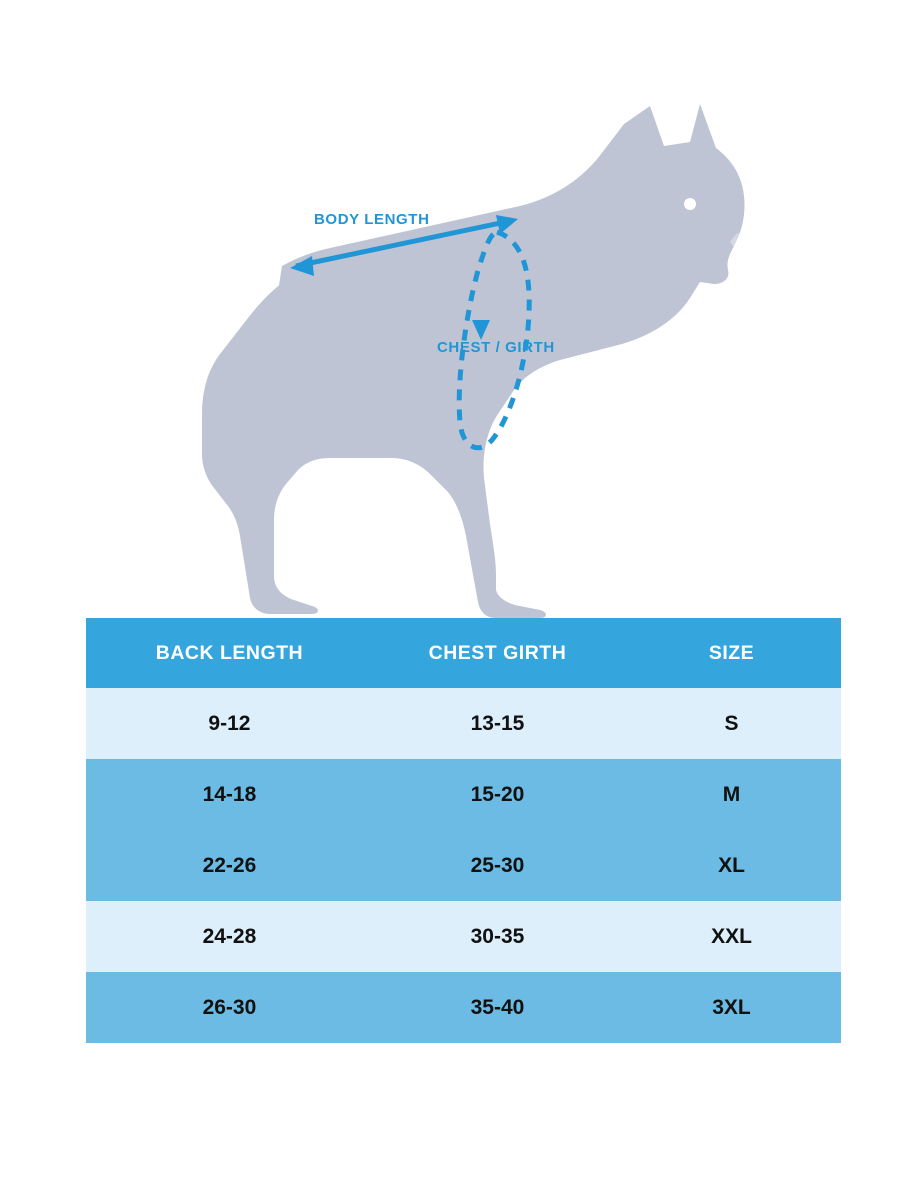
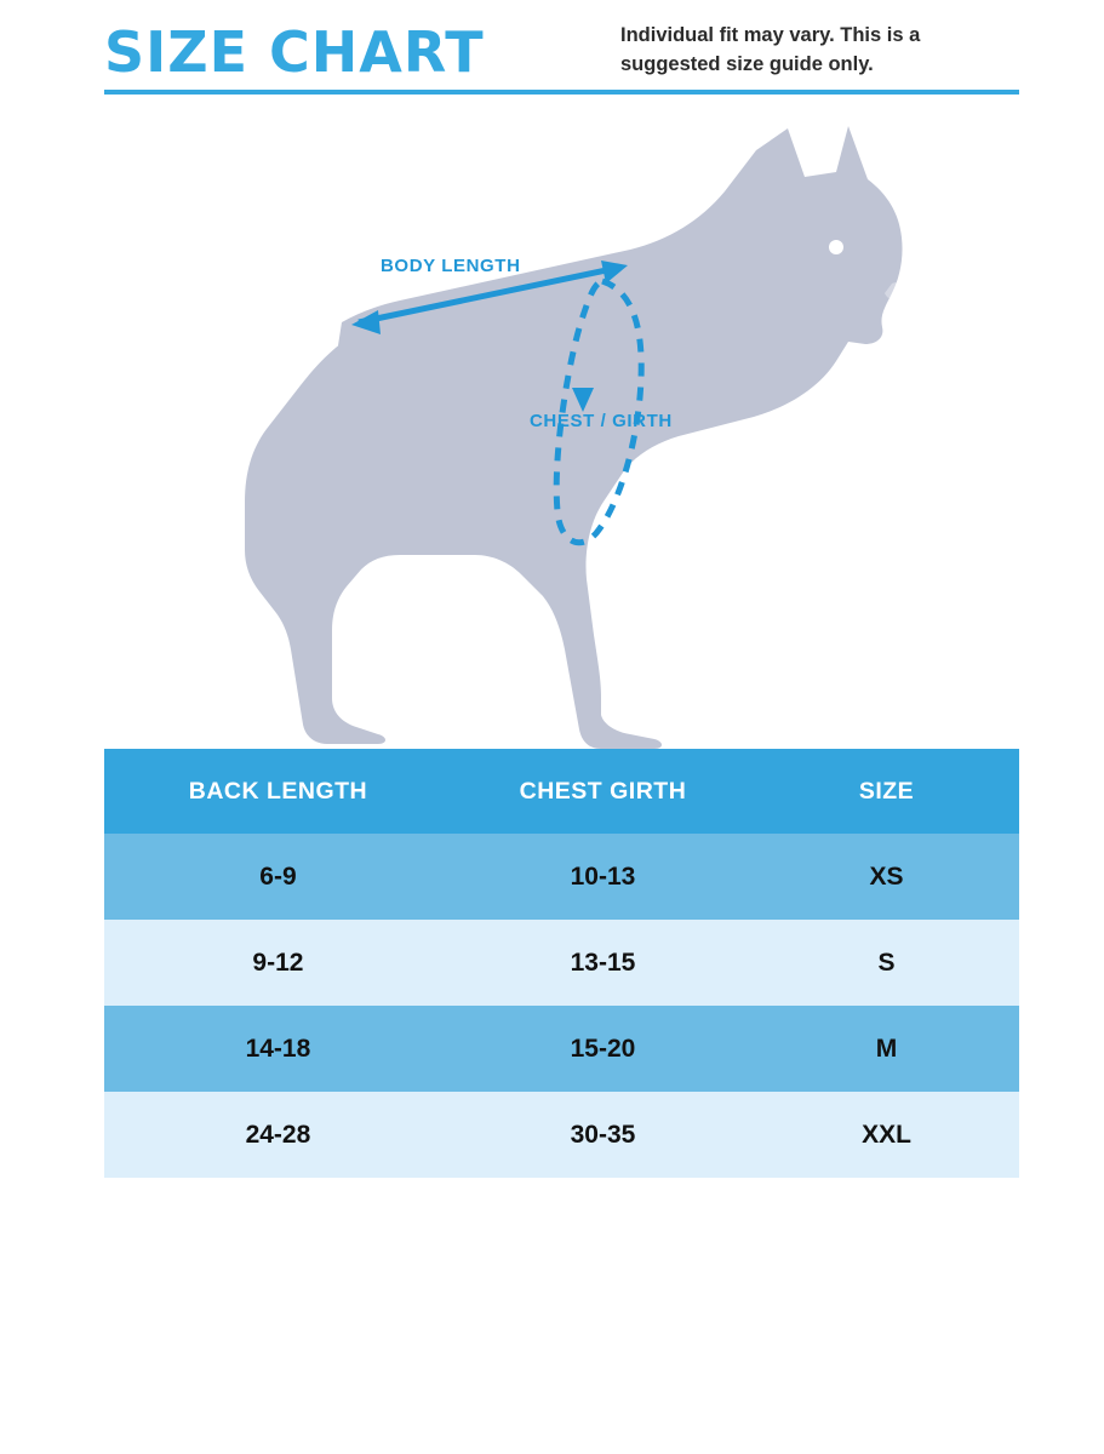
+ SIZE CHART
+ Individual fit may vary. This is a suggested size guide only.
  BODY LENGTH
  CHEST / GIRTH
  BACK LENGTH	CHEST GIRTH	SIZE
+ 6-9	10-13	XS
  9-12	13-15	S
  14-18	15-20	M
- 22-26	25-30	XL
  24-28	30-35	XXL
- 26-30	35-40	3XL
